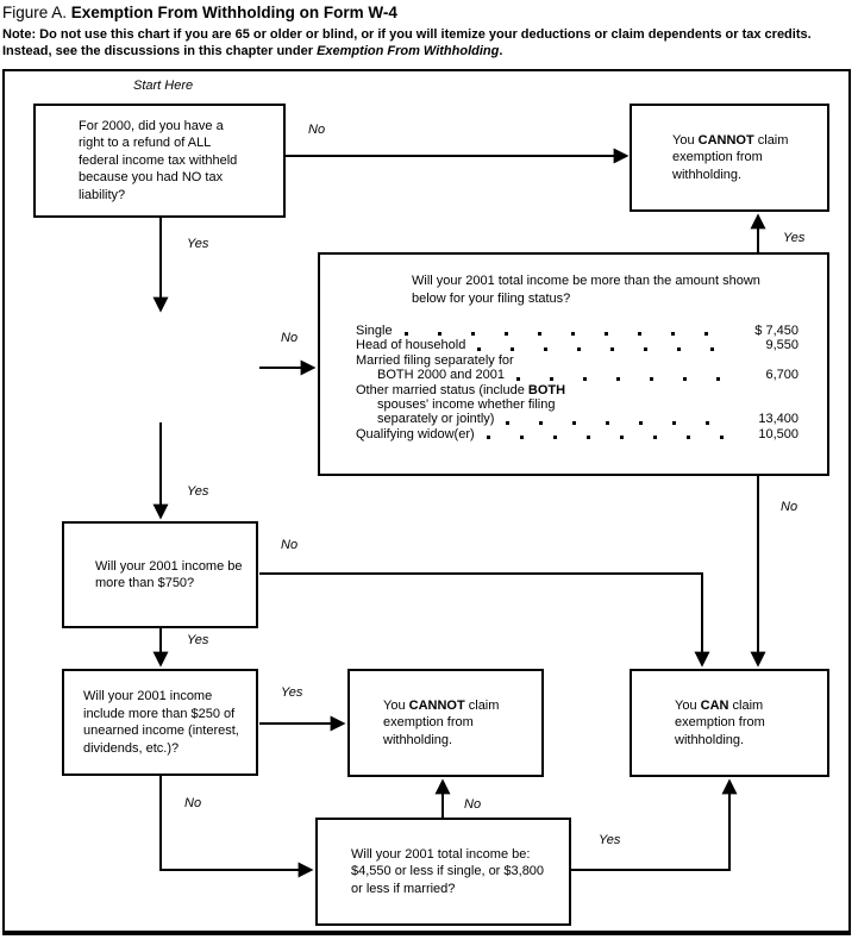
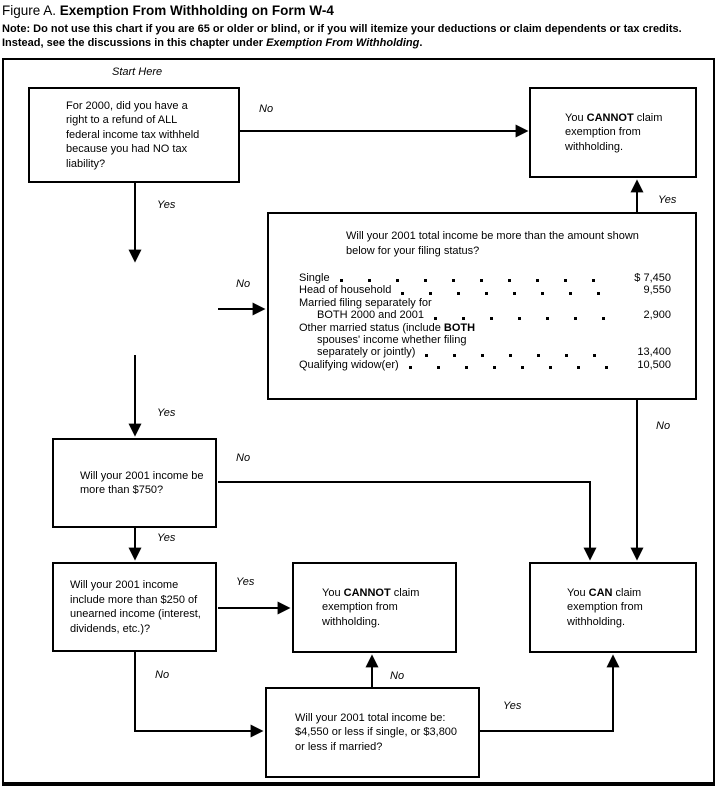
  Figure A. Exemption From Withholding on Form W-4
  Note: Do not use this chart if you are 65 or older or blind, or if you will itemize your deductions or claim dependents or tax credits.
  Instead, see the discussions in this chapter under Exemption From Withholding.
  Start Here
  No
  Yes
  No
  Yes
  Yes
  No
  No
  Yes
  Yes
  No
  No
  Yes
  For 2000, did you have a right to a refund of ALL federal income tax withheld because you had NO tax liability?
  You CANNOT claim exemption from withholding.
  Will your 2001 total income be more than the amount shown below for your filing status?
  Single
  $ 7,450
  Head of household
  9,550
  Married filing separately for
  BOTH 2000 and 2001
- 6,700
+ 2,900
  Other married status (include BOTH
  spouses' income whether filing
  separately or jointly)
  13,400
  Qualifying widow(er)
  10,500
  Will your 2001 income be more than $750?
  Will your 2001 income include more than $250 of unearned income (interest, dividends, etc.)?
  You CANNOT claim exemption from withholding.
  You CAN claim exemption from withholding.
  Will your 2001 total income be: $4,550 or less if single, or $3,800 or less if married?
